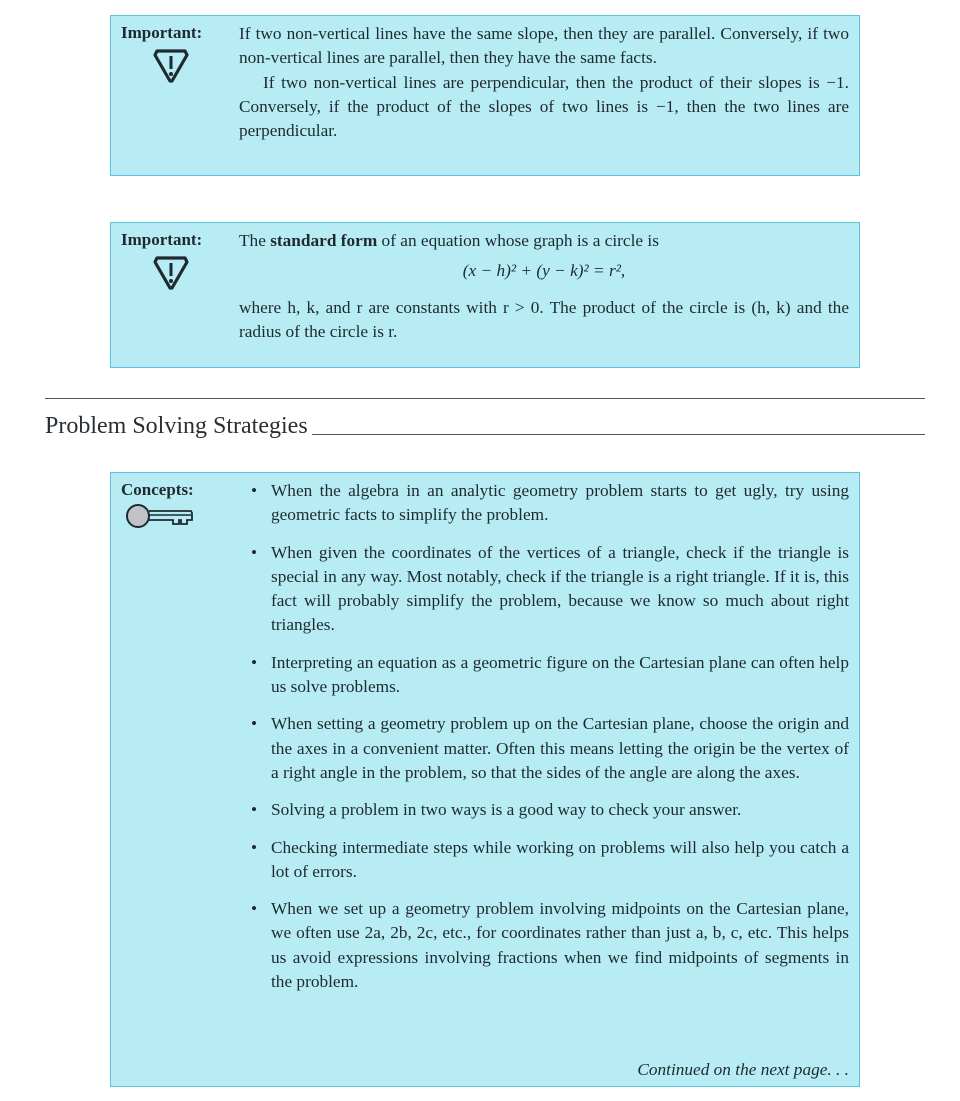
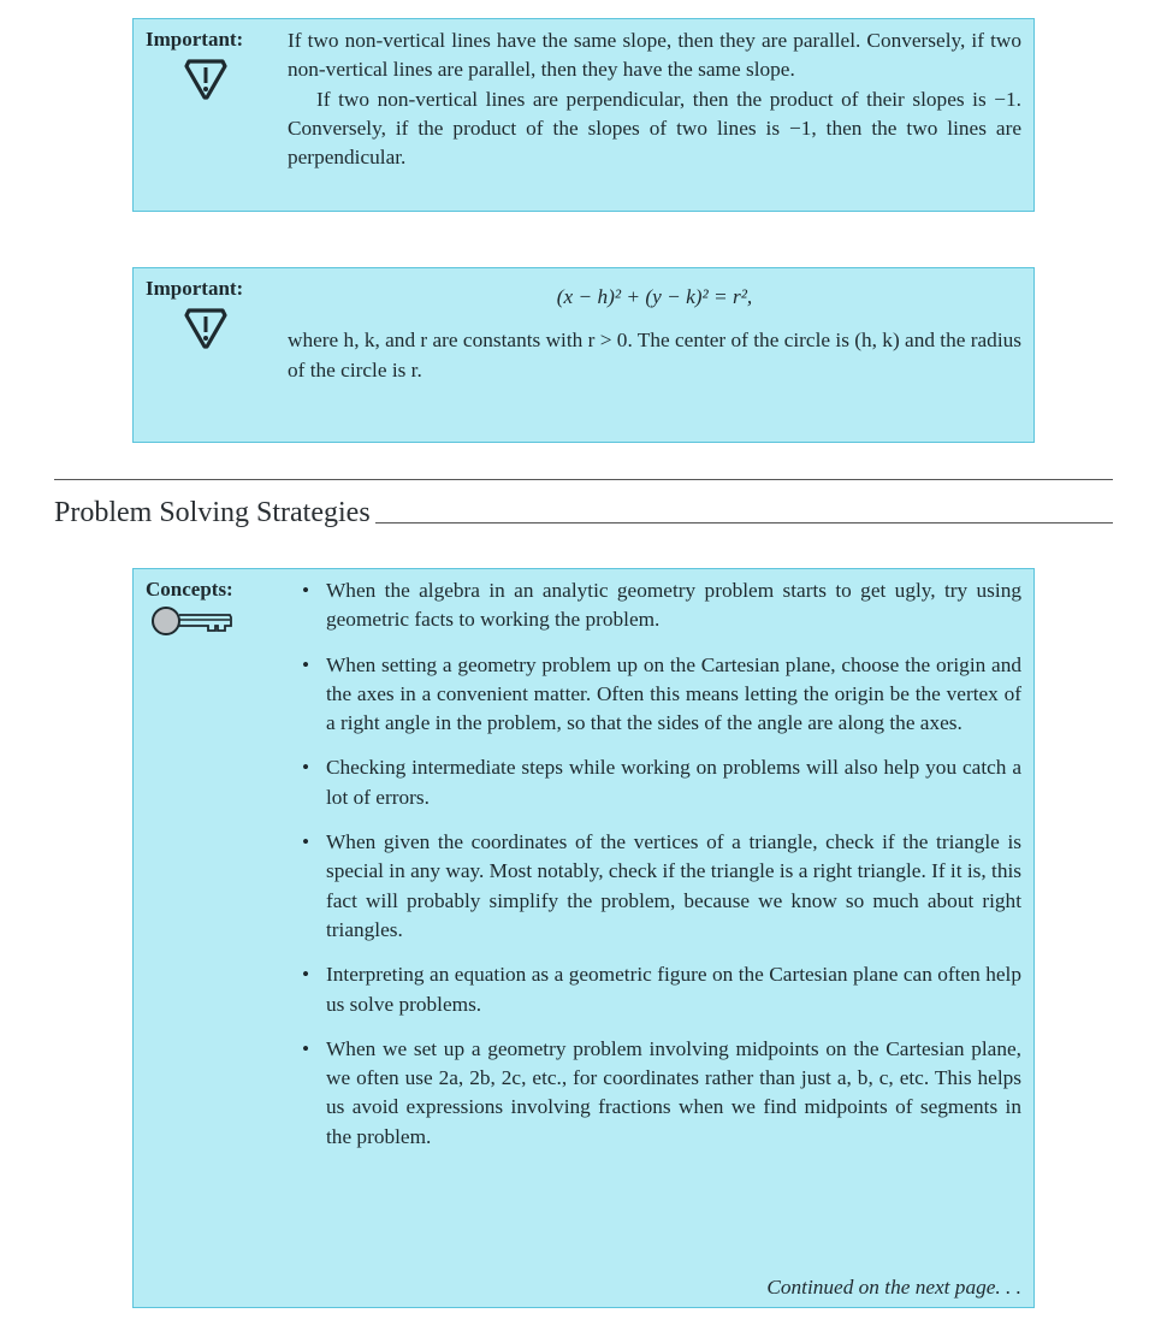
  Important:
- If two non-vertical lines have the same slope, then they are parallel. Conversely, if two non-vertical lines are parallel, then they have the same facts.
+ If two non-vertical lines have the same slope, then they are parallel. Conversely, if two non-vertical lines are parallel, then they have the same slope.
  If two non-vertical lines are perpendicular, then the product of their slopes is −1. Conversely, if the product of the slopes of two lines is −1, then the two lines are perpendicular.
  Important:
- The standard form of an equation whose graph is a circle is
  (x − h)² + (y − k)² = r²,
- where h, k, and r are constants with r > 0. The product of the circle is (h, k) and the radius of the circle is r.
+ where h, k, and r are constants with r > 0. The center of the circle is (h, k) and the radius of the circle is r.
  Problem Solving Strategies
  Concepts:
- When the algebra in an analytic geometry problem starts to get ugly, try using geometric facts to simplify the problem.
+ When the algebra in an analytic geometry problem starts to get ugly, try using geometric facts to working the problem.
- When given the coordinates of the vertices of a triangle, check if the triangle is special in any way. Most notably, check if the triangle is a right triangle. If it is, this fact will probably simplify the problem, because we know so much about right triangles.
+ When setting a geometry problem up on the Cartesian plane, choose the origin and the axes in a convenient matter. Often this means letting the origin be the vertex of a right angle in the problem, so that the sides of the angle are along the axes.
- Interpreting an equation as a geometric figure on the Cartesian plane can often help us solve problems.
+ Checking intermediate steps while working on problems will also help you catch a lot of errors.
- When setting a geometry problem up on the Cartesian plane, choose the origin and the axes in a convenient matter. Often this means letting the origin be the vertex of a right angle in the problem, so that the sides of the angle are along the axes.
+ When given the coordinates of the vertices of a triangle, check if the triangle is special in any way. Most notably, check if the triangle is a right triangle. If it is, this fact will probably simplify the problem, because we know so much about right triangles.
- Solving a problem in two ways is a good way to check your answer.
- Checking intermediate steps while working on problems will also help you catch a lot of errors.
+ Interpreting an equation as a geometric figure on the Cartesian plane can often help us solve problems.
  When we set up a geometry problem involving midpoints on the Cartesian plane, we often use 2a, 2b, 2c, etc., for coordinates rather than just a, b, c, etc. This helps us avoid expressions involving fractions when we find midpoints of segments in the problem.
  Continued on the next page. . .
